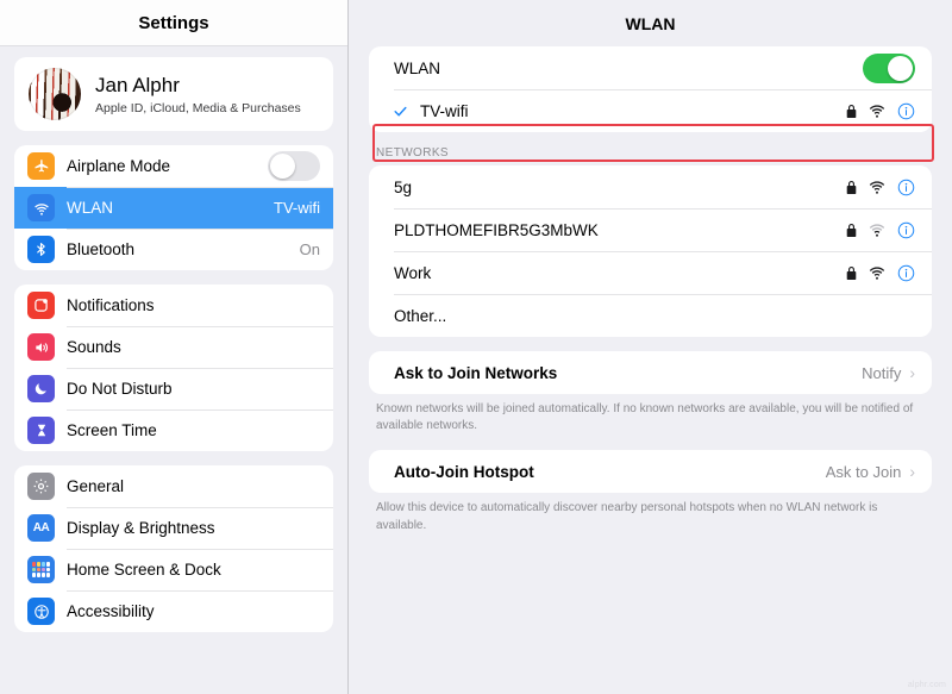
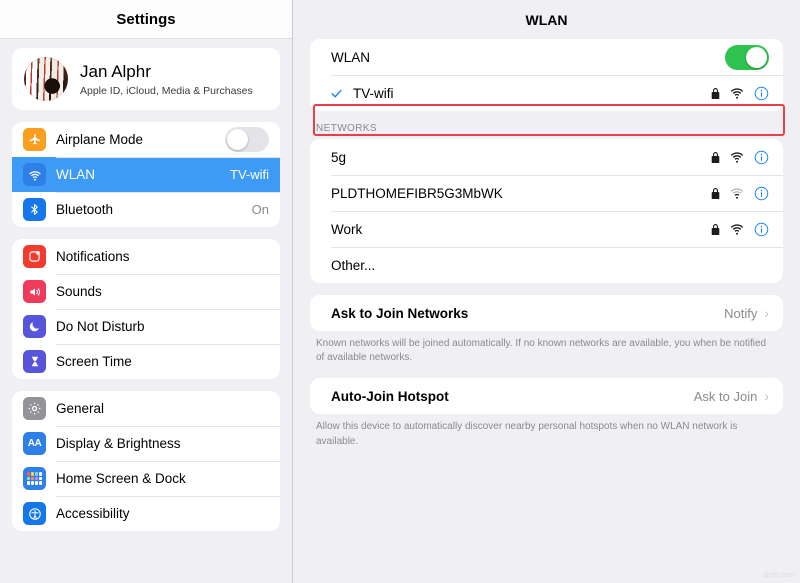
  Settings
  Jan Alphr
  Apple ID, iCloud, Media & Purchases
  Airplane Mode
  WLAN
  TV-wifi
  Bluetooth
  On
  Notifications
  Sounds
  Do Not Disturb
  Screen Time
  General
  AA
  Display & Brightness
  Home Screen & Dock
  Accessibility
  WLAN
  WLAN
  TV-wifi
  NETWORKS
  5g
  PLDTHOMEFIBR5G3MbWK
  Work
  Other...
  Ask to Join Networks
  Notify
  ›
- Known networks will be joined automatically. If no known networks are available, you will be notified of available networks.
+ Known networks will be joined automatically. If no known networks are available, you when be notified of available networks.
  Auto-Join Hotspot
  Ask to Join
  ›
  Allow this device to automatically discover nearby personal hotspots when no WLAN network is available.
